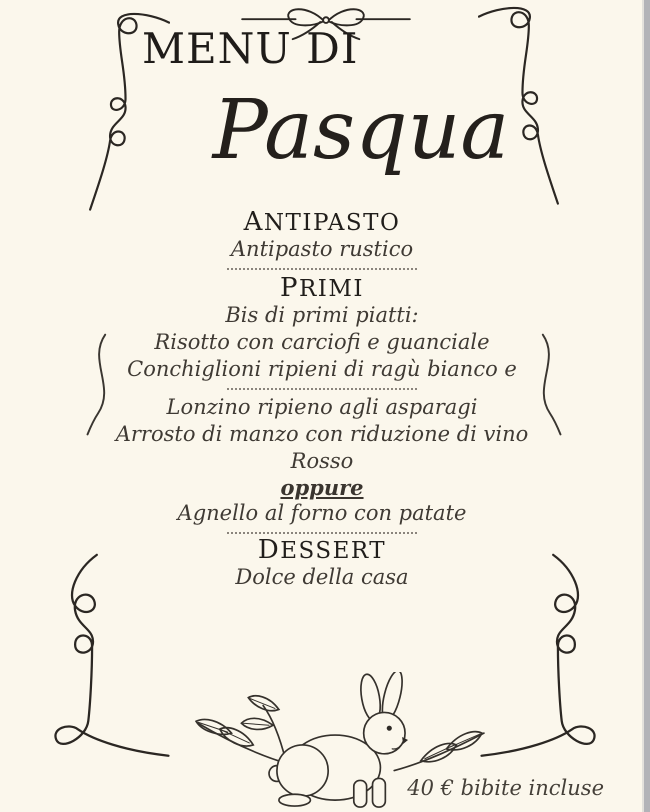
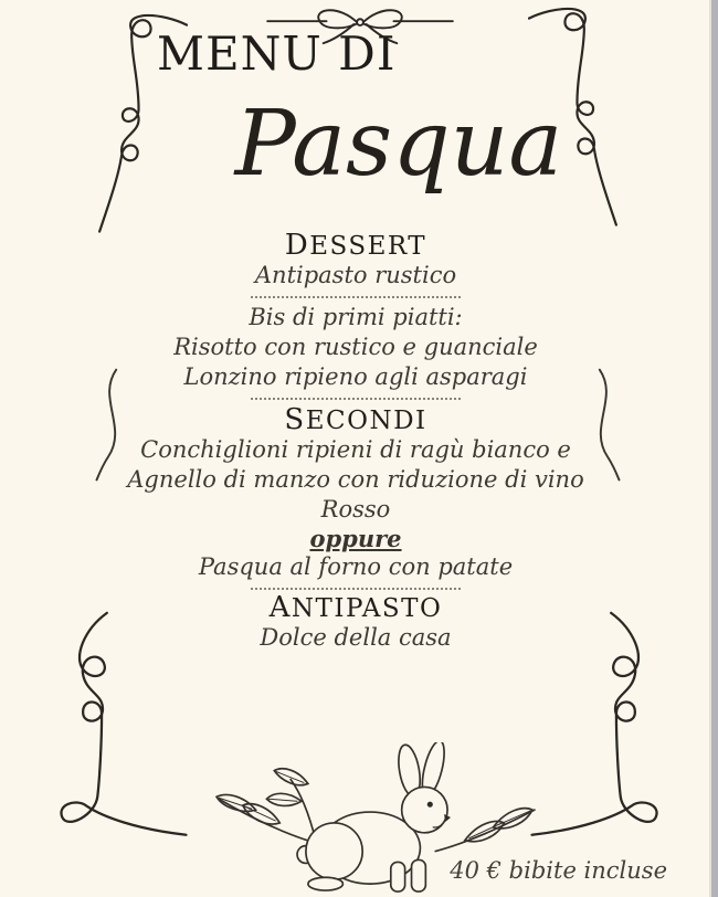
  MENU DI
  Pasqua
- ANTIPASTO
+ DESSERT
  Antipasto rustico
- PRIMI
  Bis di primi piatti:
- Risotto con carciofi e guanciale
+ Risotto con rustico e guanciale
- Conchiglioni ripieni di ragù bianco e
+ Lonzino ripieno agli asparagi
+ SECONDI
- Lonzino ripieno agli asparagi
+ Conchiglioni ripieni di ragù bianco e
- Arrosto di manzo con riduzione di vino
+ Agnello di manzo con riduzione di vino
  Rosso
  oppure
- Agnello al forno con patate
+ Pasqua al forno con patate
- DESSERT
+ ANTIPASTO
  Dolce della casa
  40 € bibite incluse
